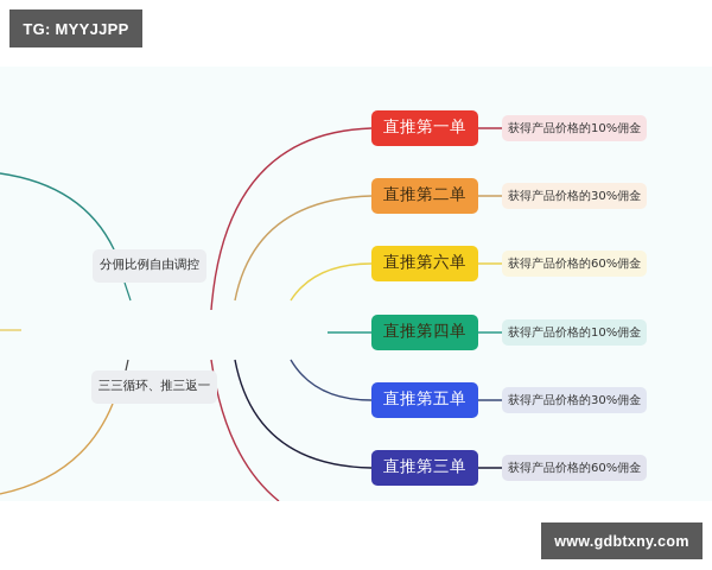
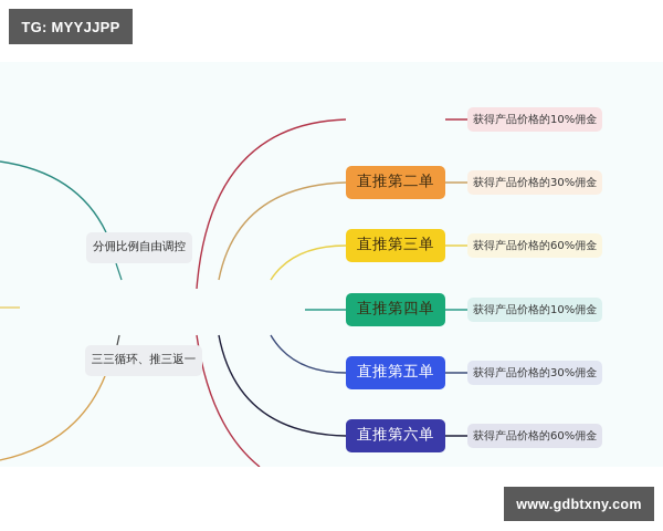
  TG: MYYJJPP
  分佣比例自由调控
  三三循环、推三返一
- 直推第一单
  直推第二单
- 直推第六单
+ 直推第三单
  直推第四单
  直推第五单
- 直推第三单
+ 直推第六单
  获得产品价格的10%佣金
  获得产品价格的30%佣金
  获得产品价格的60%佣金
  获得产品价格的10%佣金
  获得产品价格的30%佣金
  获得产品价格的60%佣金
  www.gdbtxny.com
